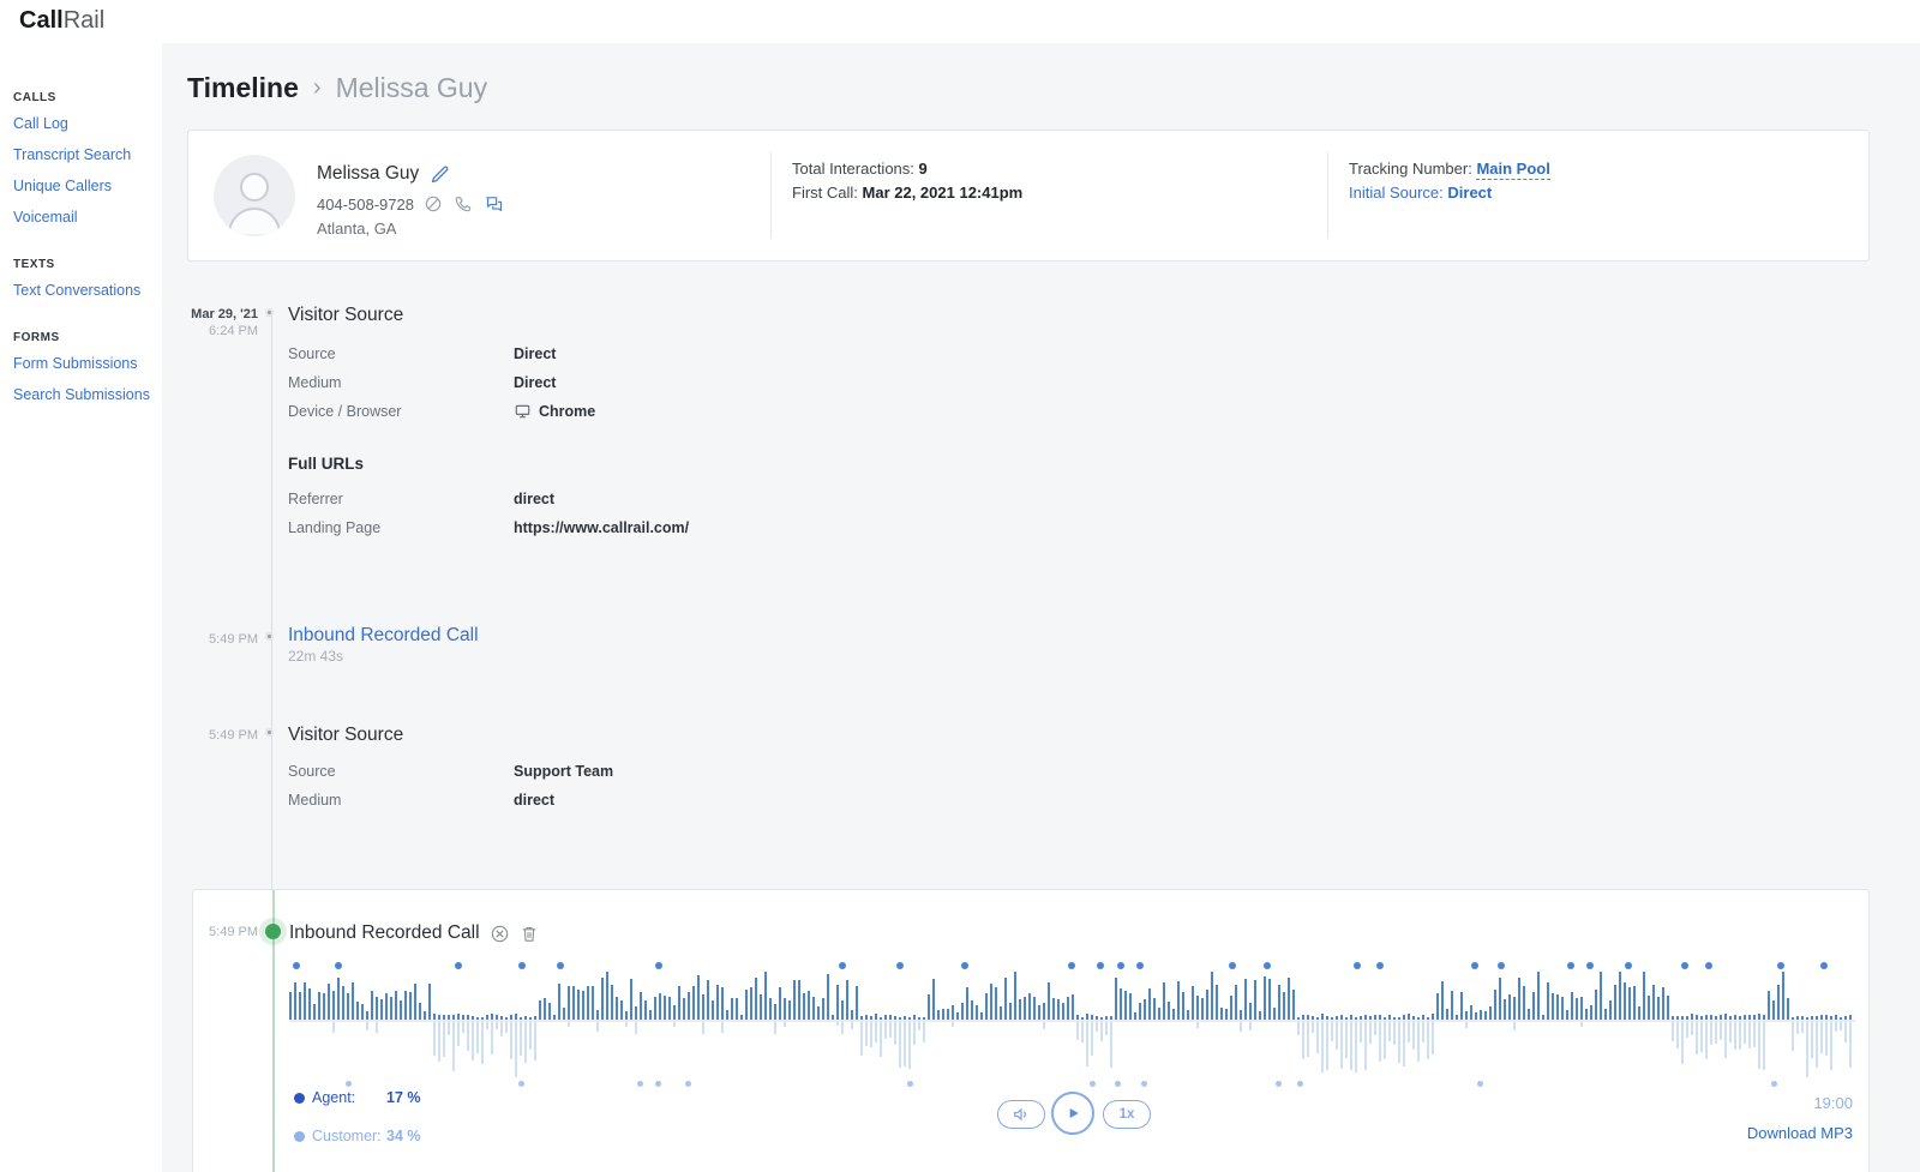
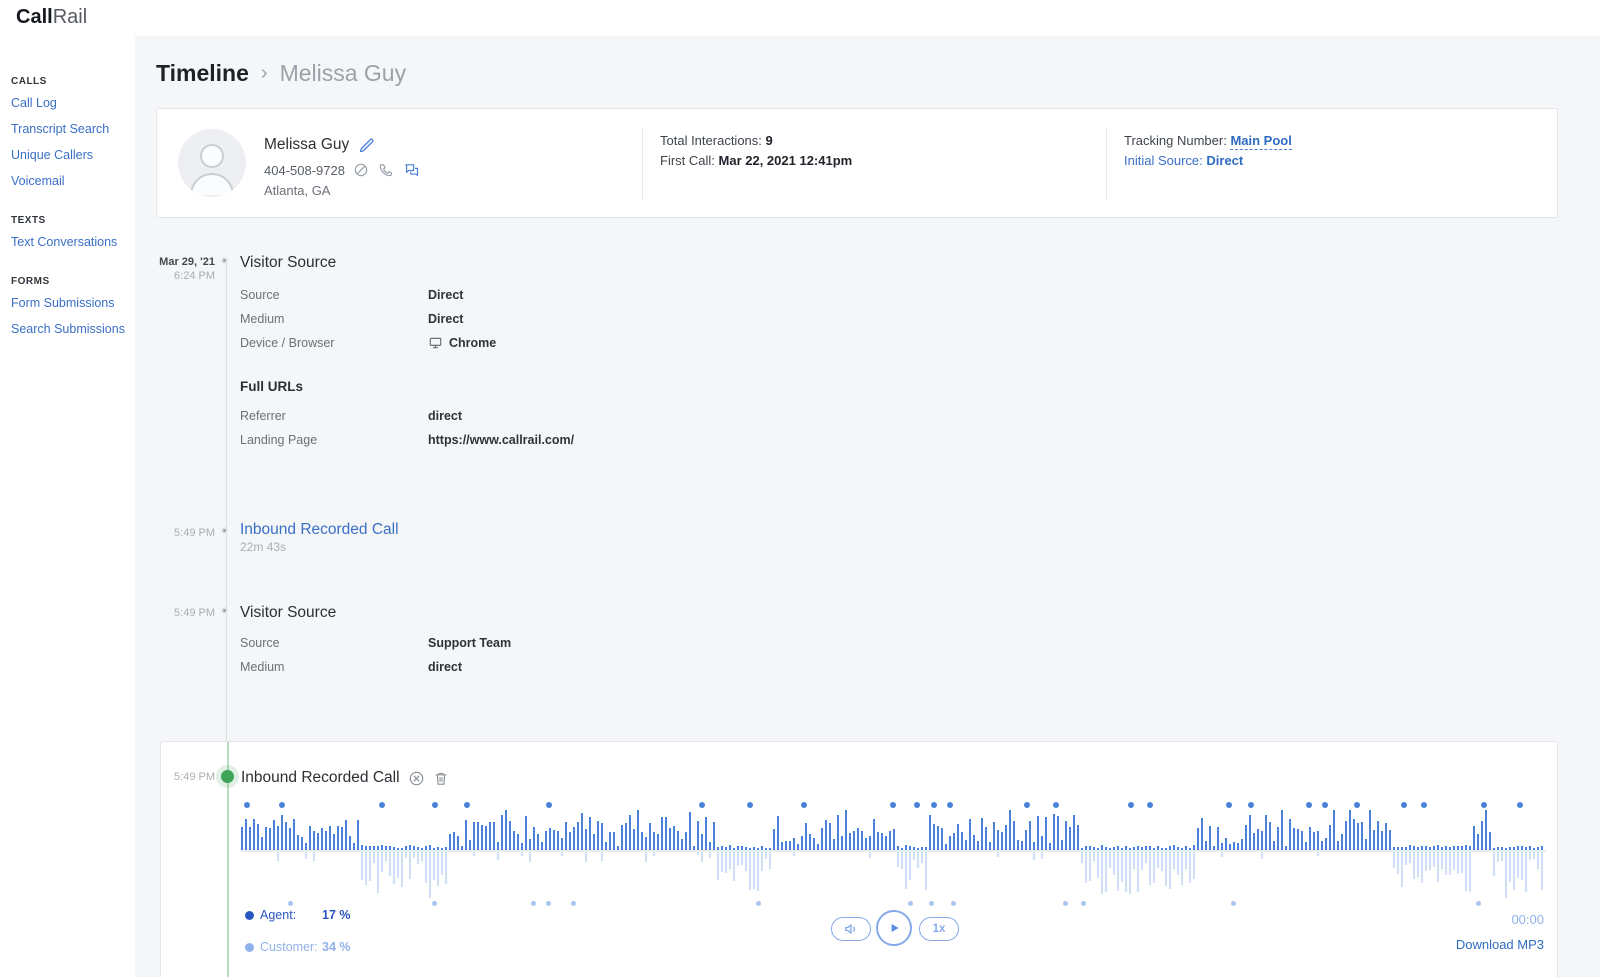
  CallRail
  CALLS
  Call Log
  Transcript Search
  Unique Callers
  Voicemail
  TEXTS
  Text Conversations
  FORMS
  Form Submissions
  Search Submissions
  Timeline
  ›
  Melissa Guy
  Melissa Guy
  404-508-9728
  Atlanta, GA
  Total Interactions: 9
  First Call: Mar 22, 2021 12:41pm
  Tracking Number: Main Pool
  Initial Source: Direct
  Mar 29, '21
  6:24 PM
  Visitor Source
  Source
  Direct
  Medium
  Direct
  Device / Browser
  Chrome
  Full URLs
  Referrer
  direct
  Landing Page
  https://www.callrail.com/
  5:49 PM
  Inbound Recorded Call
  22m 43s
  5:49 PM
  Visitor Source
  Source
  Support Team
  Medium
  direct
  5:49 PM
  Inbound Recorded Call
  Agent:
  17 %
  Customer:
  34 %
  1x
- 19:00
+ 00:00
  Download MP3
